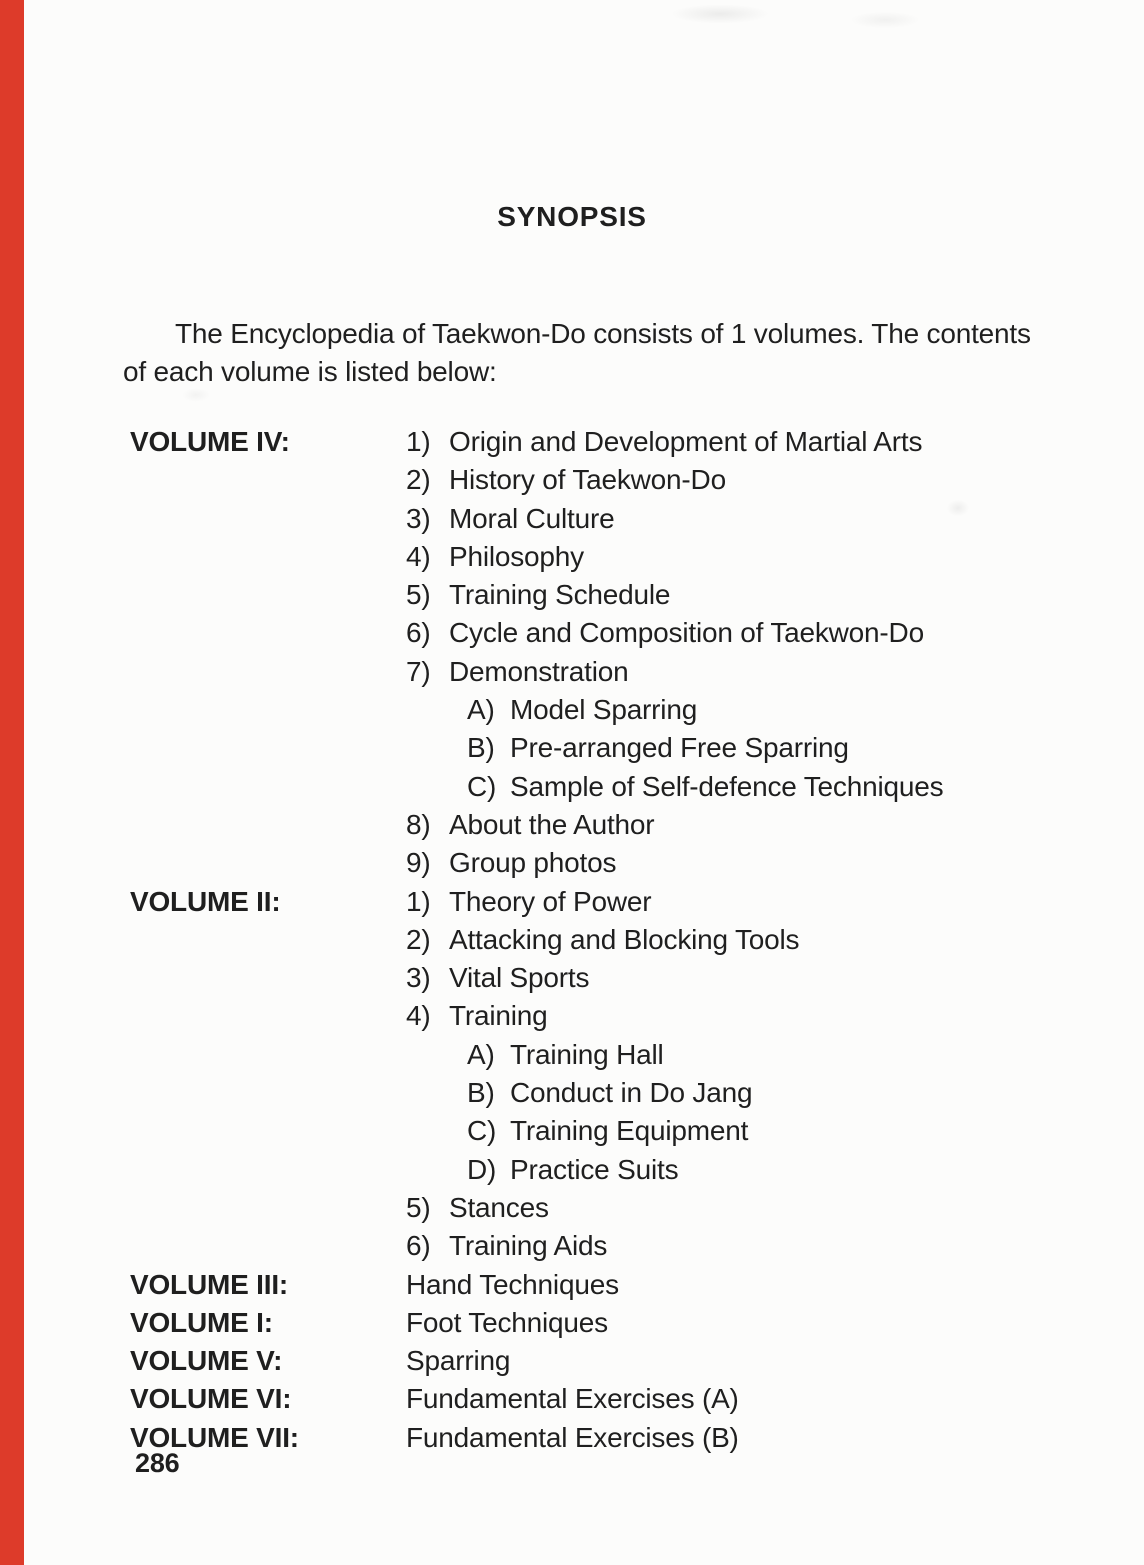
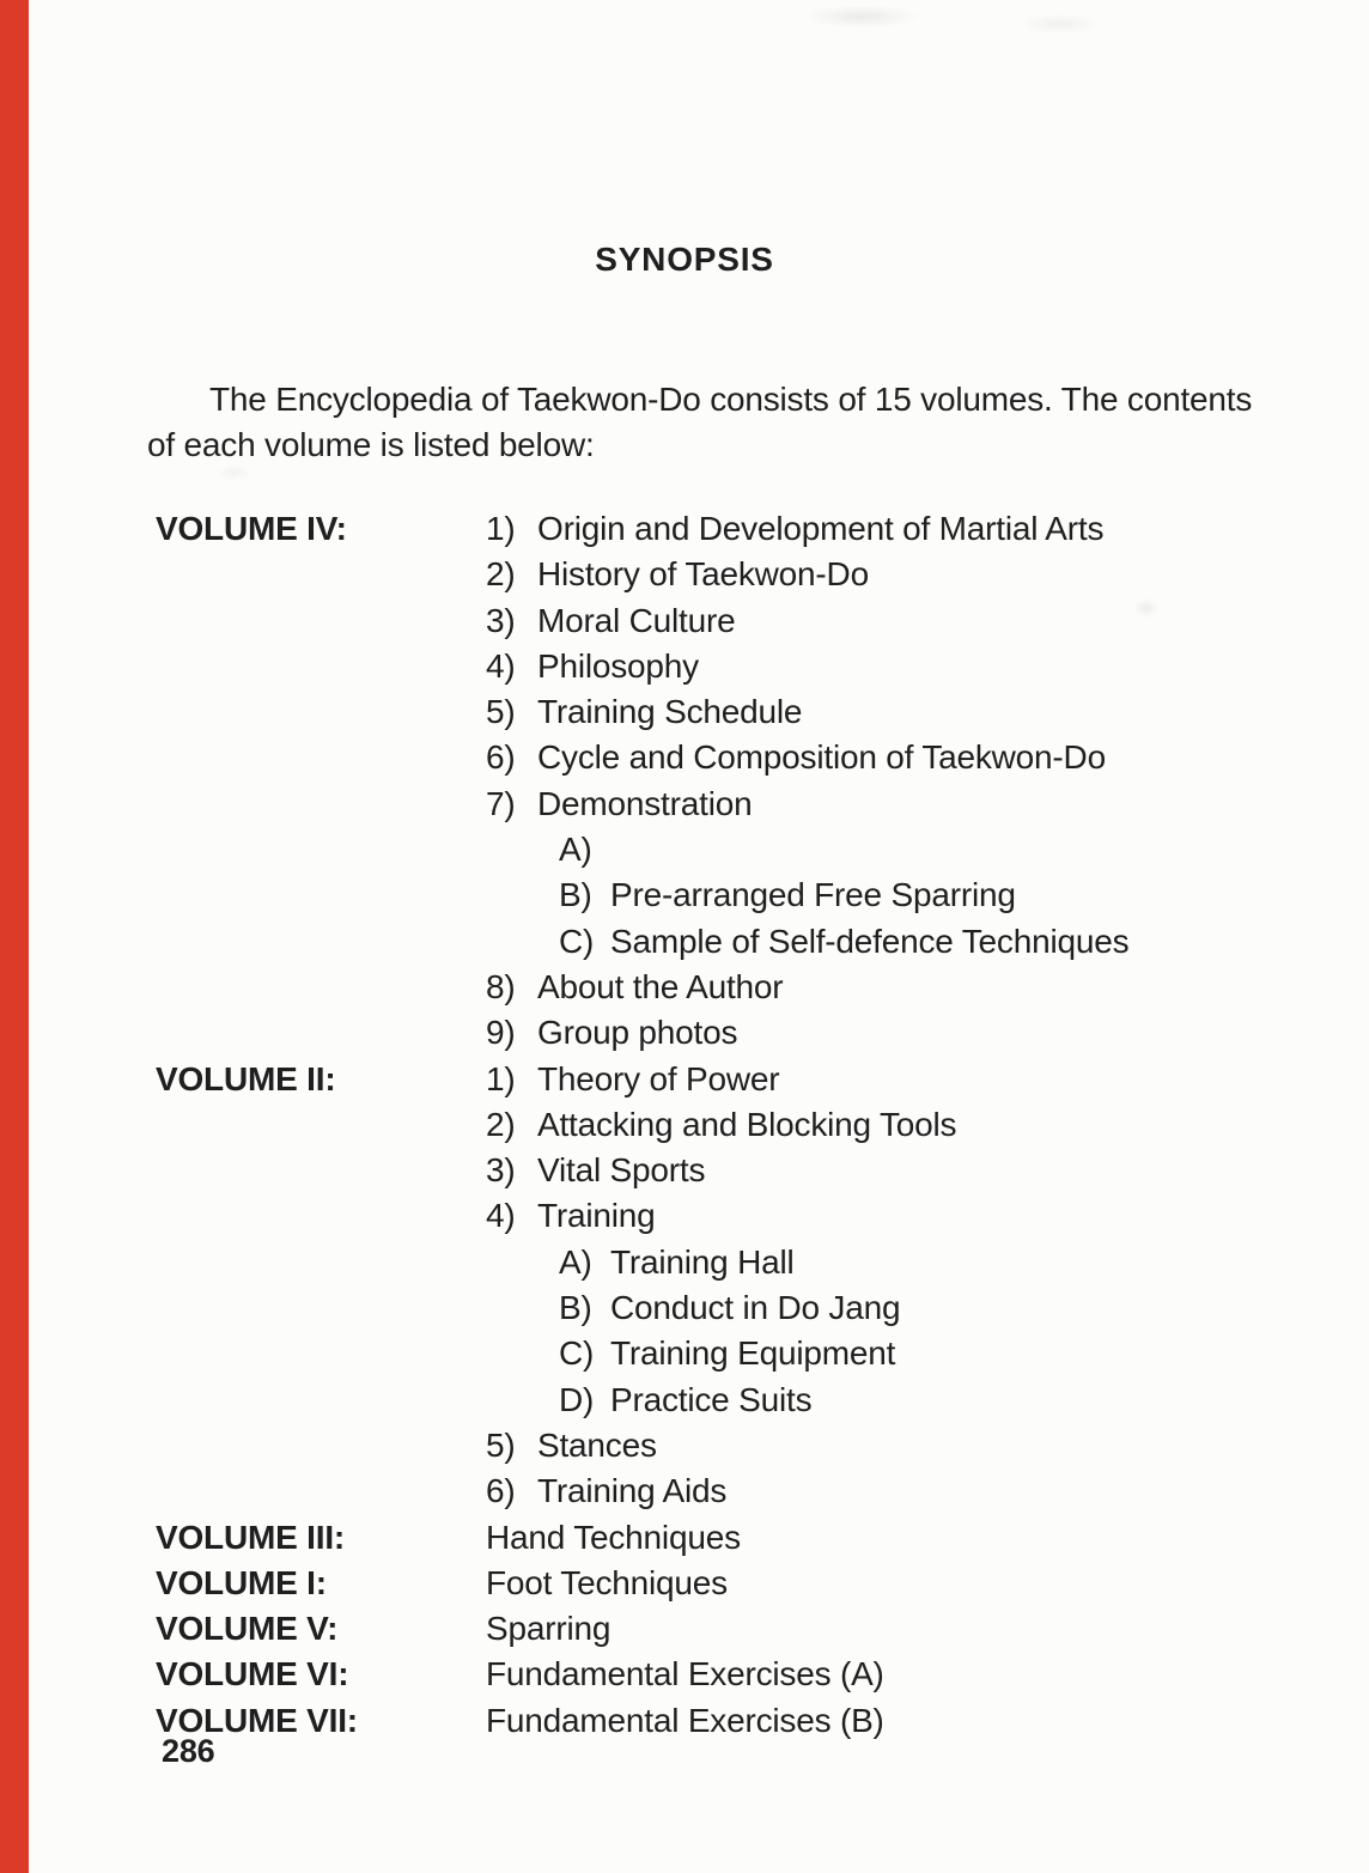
  SYNOPSIS
- The Encyclopedia of Taekwon-Do consists of 1 volumes. The contents
+ The Encyclopedia of Taekwon-Do consists of 15 volumes. The contents
  of each volume is listed below:
  VOLUME IV:
  1)
  Origin and Development of Martial Arts
  2)
  History of Taekwon-Do
  3)
  Moral Culture
  4)
  Philosophy
  5)
  Training Schedule
  6)
  Cycle and Composition of Taekwon-Do
  7)
  Demonstration
  A)
- Model Sparring
  B)
  Pre-arranged Free Sparring
  C)
  Sample of Self-defence Techniques
  8)
  About the Author
  9)
  Group photos
  VOLUME II:
  1)
  Theory of Power
  2)
  Attacking and Blocking Tools
  3)
  Vital Sports
  4)
  Training
  A)
  Training Hall
  B)
  Conduct in Do Jang
  C)
  Training Equipment
  D)
  Practice Suits
  5)
  Stances
  6)
  Training Aids
  VOLUME III:
  Hand Techniques
  VOLUME I:
  Foot Techniques
  VOLUME V:
  Sparring
  VOLUME VI:
  Fundamental Exercises (A)
  VOLUME VII:
  Fundamental Exercises (B)
  286
